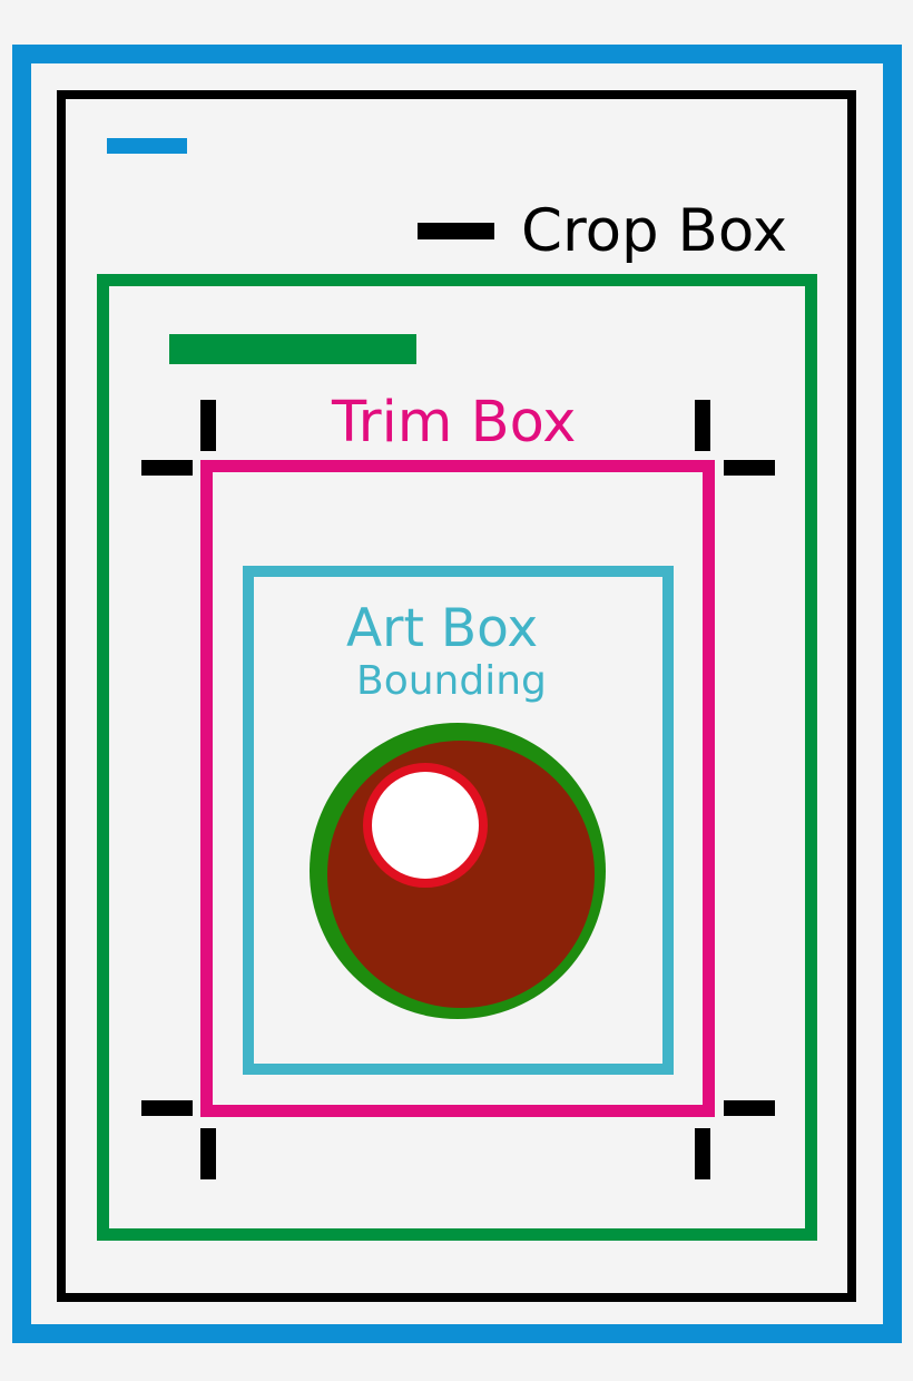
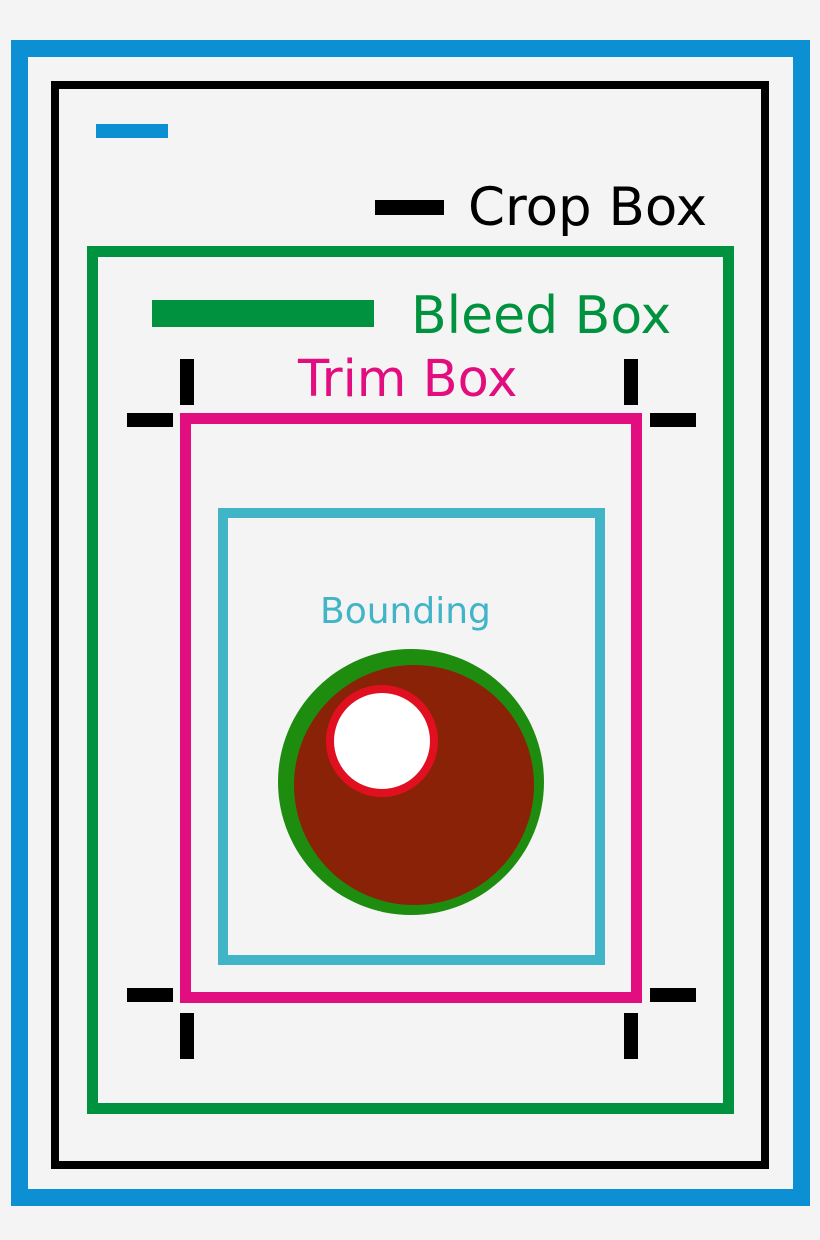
  Crop Box
+ Bleed Box
  Trim Box
- Art Box
  Bounding
